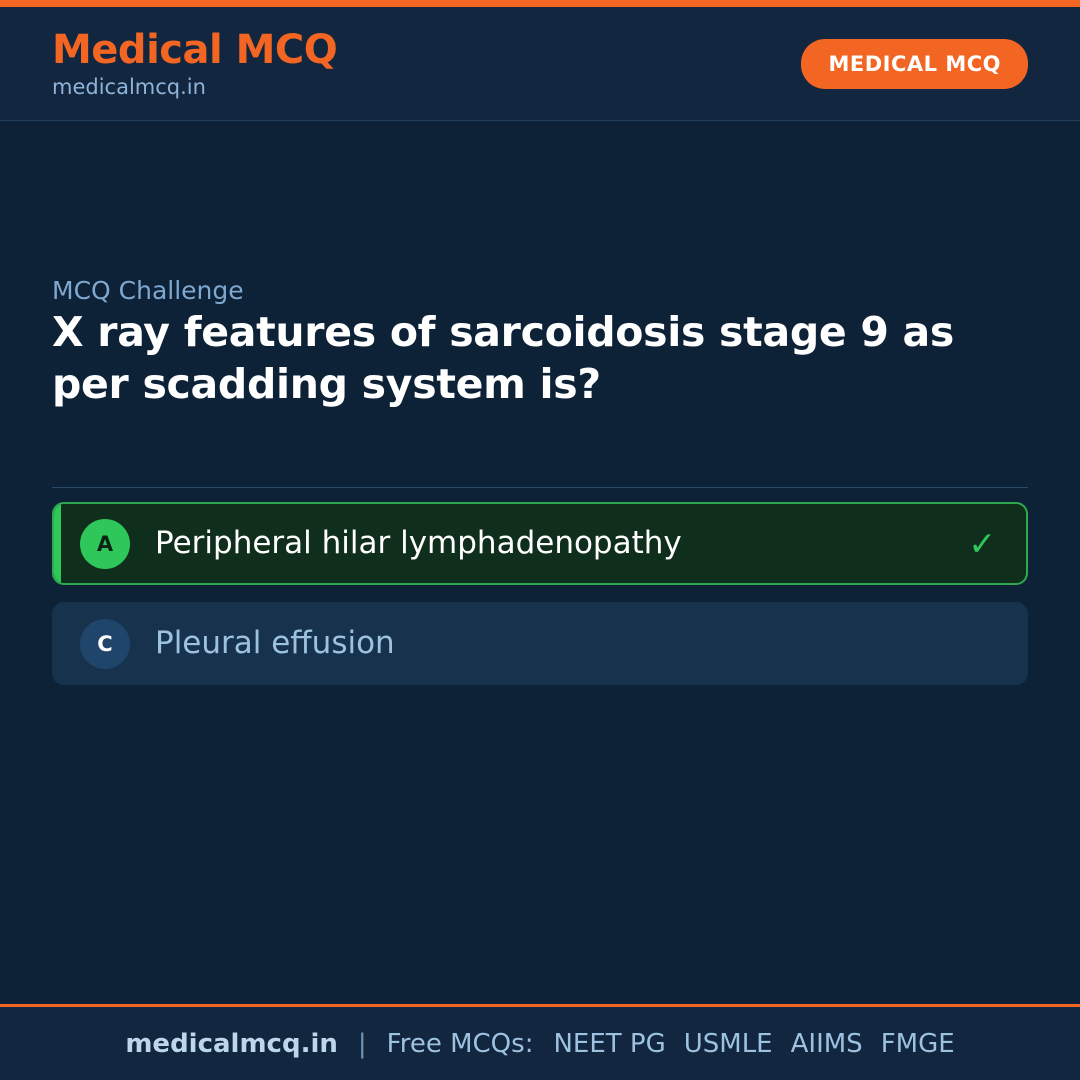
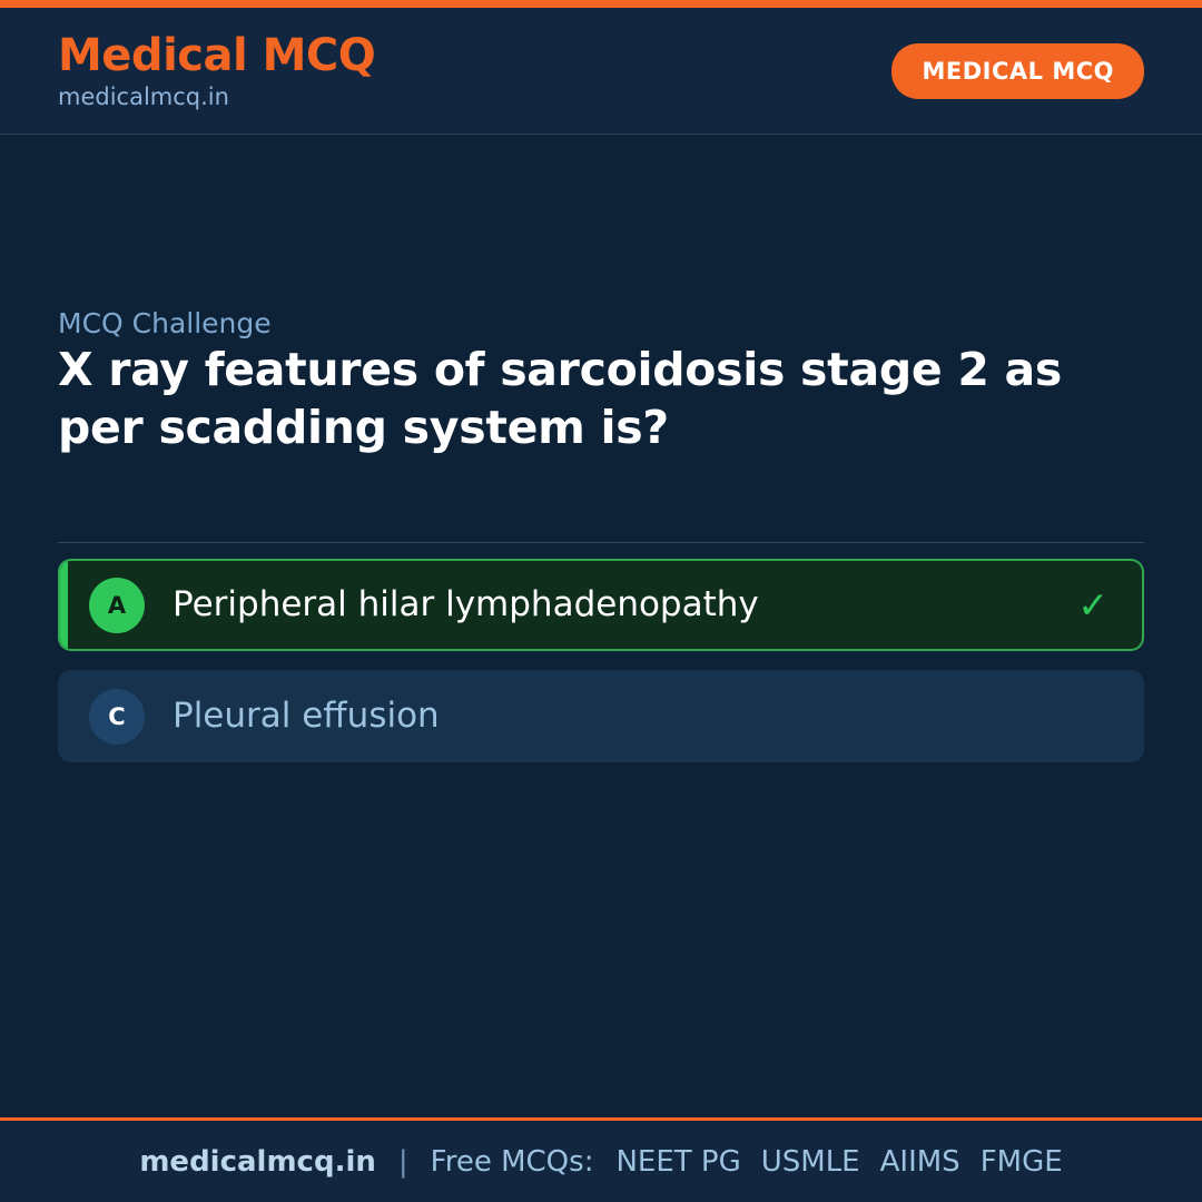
  Medical MCQ
  medicalmcq.in
  MEDICAL MCQ
  MCQ Challenge
- X ray features of sarcoidosis stage 9 as per scadding system is?
+ X ray features of sarcoidosis stage 2 as per scadding system is?
  A
  Peripheral hilar lymphadenopathy
  ✓
  C
  Pleural effusion
  medicalmcq.in
  |
  Free MCQs:
  NEET PG
  USMLE
  AIIMS
  FMGE
